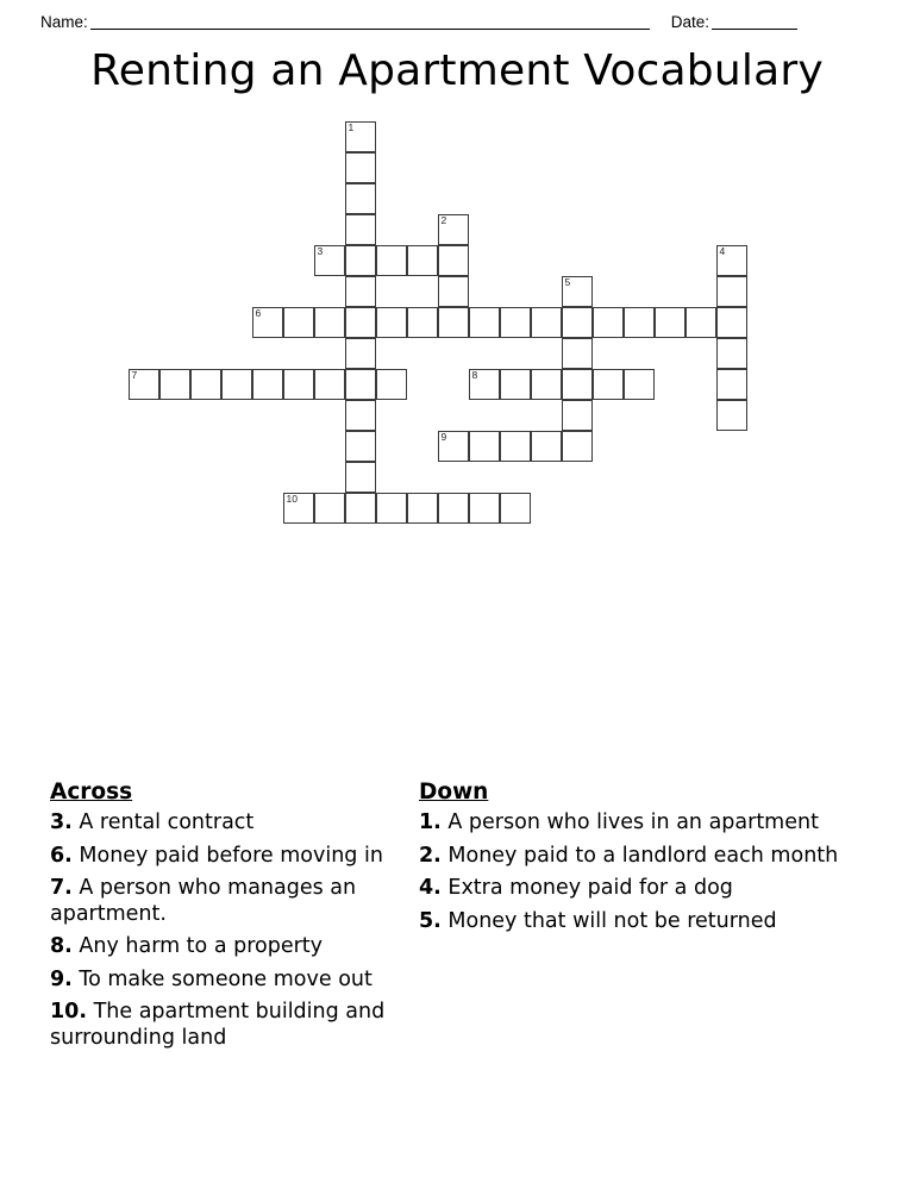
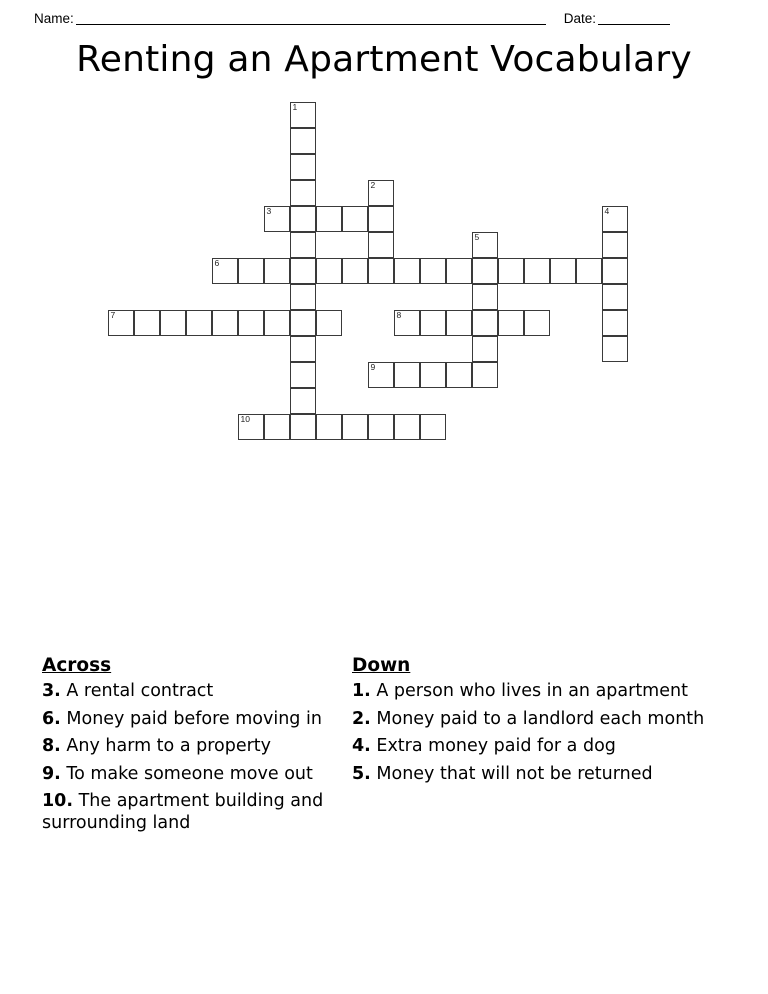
  Name:
  Date:
  Renting an Apartment Vocabulary
  1
  2
  3
  4
  5
  6
  7
  8
  9
  10
  Across
  3. A rental contract
  6. Money paid before moving in
- 7. A person who manages an apartment.
  8. Any harm to a property
  9. To make someone move out
  10. The apartment building and surrounding land
  Down
  1. A person who lives in an apartment
  2. Money paid to a landlord each month
  4. Extra money paid for a dog
  5. Money that will not be returned
